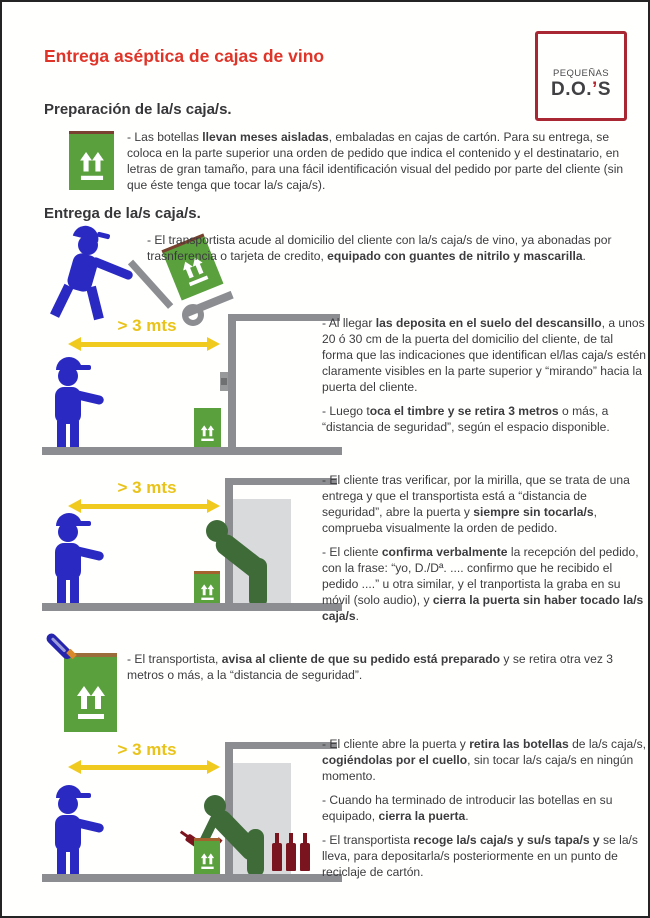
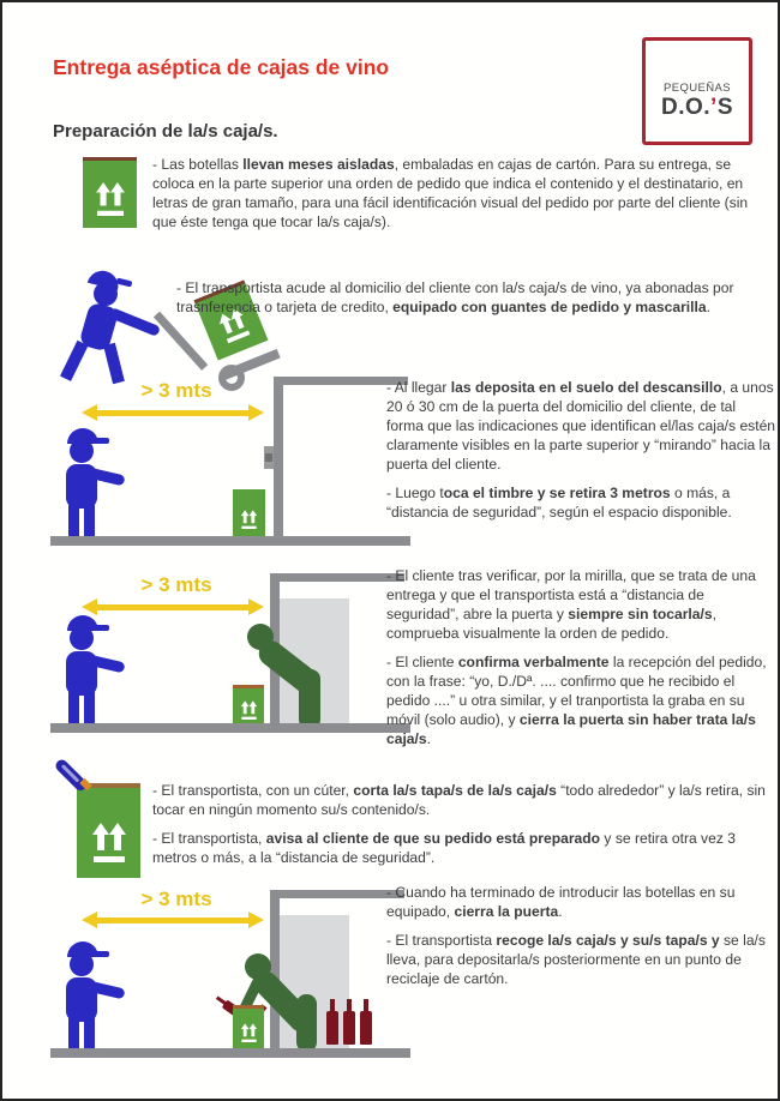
  Entrega aséptica de cajas de vino
  PEQUEÑAS
  D.O.’S
  Preparación de la/s caja/s.
  - Las botellas llevan meses aisladas, embaladas en cajas de cartón. Para su entrega, se coloca en la parte superior una orden de pedido que indica el contenido y el destinatario, en letras de gran tamaño, para una fácil identificación visual del pedido por parte del cliente (sin que éste tenga que tocar la/s caja/s).
- Entrega de la/s caja/s.
- - El transportista acude al domicilio del cliente con la/s caja/s de vino, ya abonadas por trasnferencia o tarjeta de credito, equipado con guantes de nitrilo y mascarilla.
+ - El transportista acude al domicilio del cliente con la/s caja/s de vino, ya abonadas por trasnferencia o tarjeta de credito, equipado con guantes de pedido y mascarilla.
  > 3 mts
  - Al llegar las deposita en el suelo del descansillo, a unos 20 ó 30 cm de la puerta del domicilio del cliente, de tal forma que las indicaciones que identifican el/las caja/s estén claramente visibles en la parte superior y “mirando” hacia la puerta del cliente.
  - Luego toca el timbre y se retira 3 metros o más, a “distancia de seguridad”, según el espacio disponible.
  > 3 mts
  - El cliente tras verificar, por la mirilla, que se trata de una entrega y que el transportista está a “distancia de seguridad”, abre la puerta y siempre sin tocarla/s, comprueba visualmente la orden de pedido.
- - El cliente confirma verbalmente la recepción del pedido, con la frase: “yo, D./Dª. .... confirmo que he recibido el pedido ....” u otra similar, y el tranportista la graba en su móvil (solo audio), y cierra la puerta sin haber tocado la/s caja/s.
+ - El cliente confirma verbalmente la recepción del pedido, con la frase: “yo, D./Dª. .... confirmo que he recibido el pedido ....” u otra similar, y el tranportista la graba en su móvil (solo audio), y cierra la puerta sin haber trata la/s caja/s.
+ - El transportista, con un cúter, corta la/s tapa/s de la/s caja/s “todo alrededor” y la/s retira, sin tocar en ningún momento su/s contenido/s.
  - El transportista, avisa al cliente de que su pedido está preparado y se retira otra vez 3 metros o más, a la “distancia de seguridad”.
  > 3 mts
- - El cliente abre la puerta y retira las botellas de la/s caja/s, cogiéndolas por el cuello, sin tocar la/s caja/s en ningún momento.
  - Cuando ha terminado de introducir las botellas en su equipado, cierra la puerta.
  - El transportista recoge la/s caja/s y su/s tapa/s y se la/s lleva, para depositarla/s posteriormente en un punto de reciclaje de cartón.
